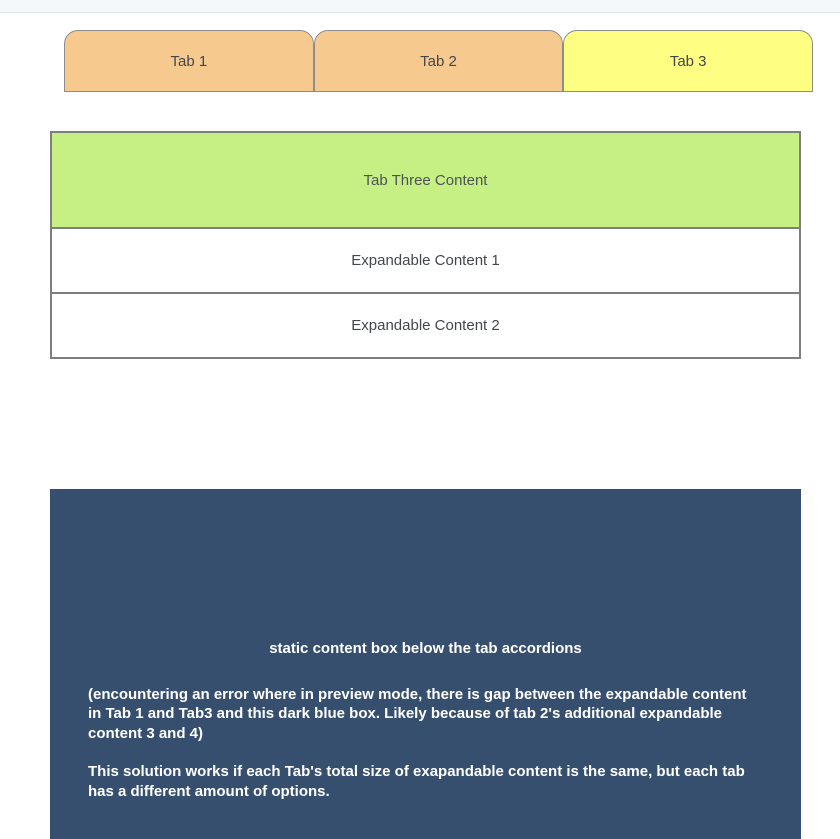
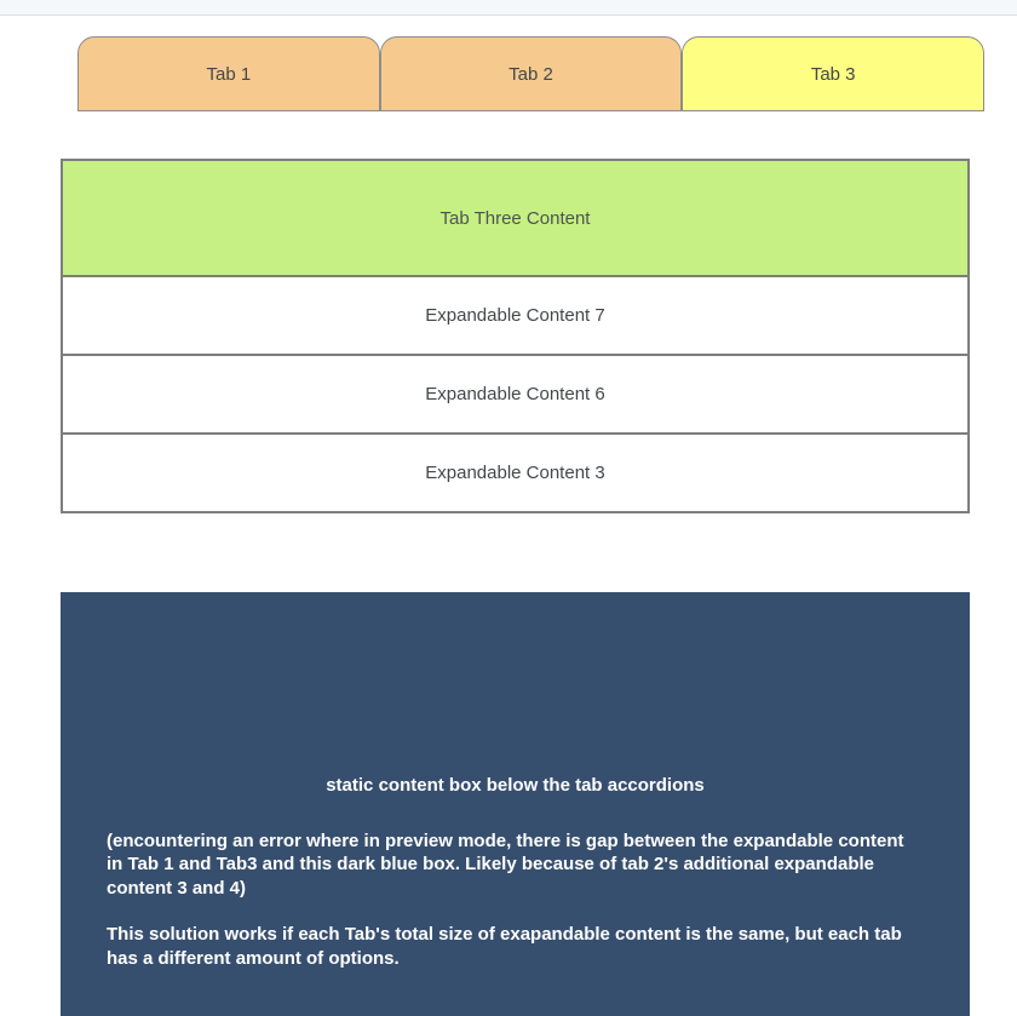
  Tab 1
  Tab 2
  Tab 3
  Tab Three Content
- Expandable Content 1
+ Expandable Content 7
- Expandable Content 2
+ Expandable Content 6
+ Expandable Content 3
  static content box below the tab accordions
  (encountering an error where in preview mode, there is gap between the expandable content in Tab 1 and Tab3 and this dark blue box. Likely because of tab 2's additional expandable content 3 and 4)
  This solution works if each Tab's total size of exapandable content is the same, but each tab has a different amount of options.
